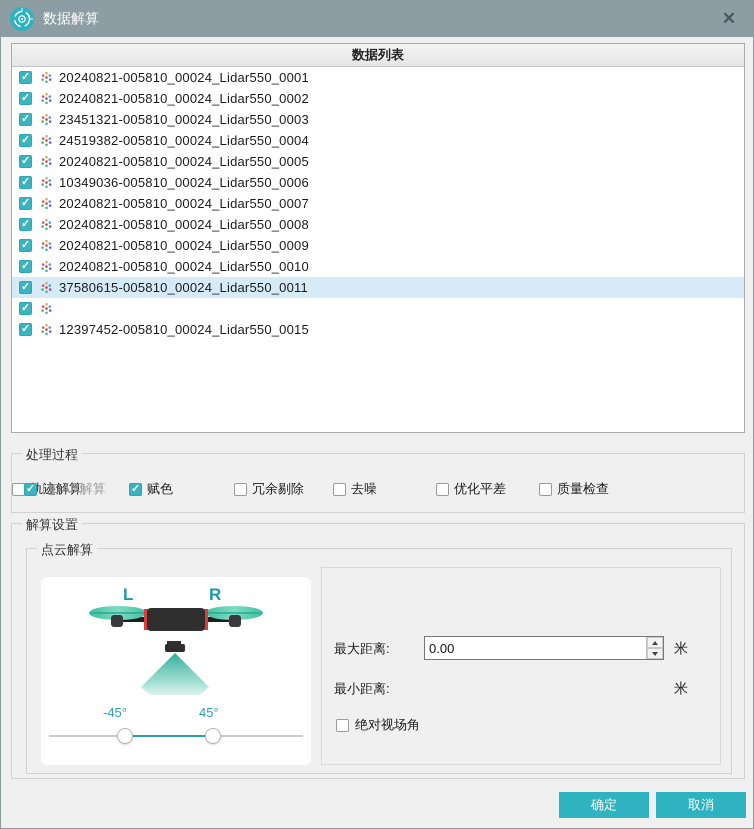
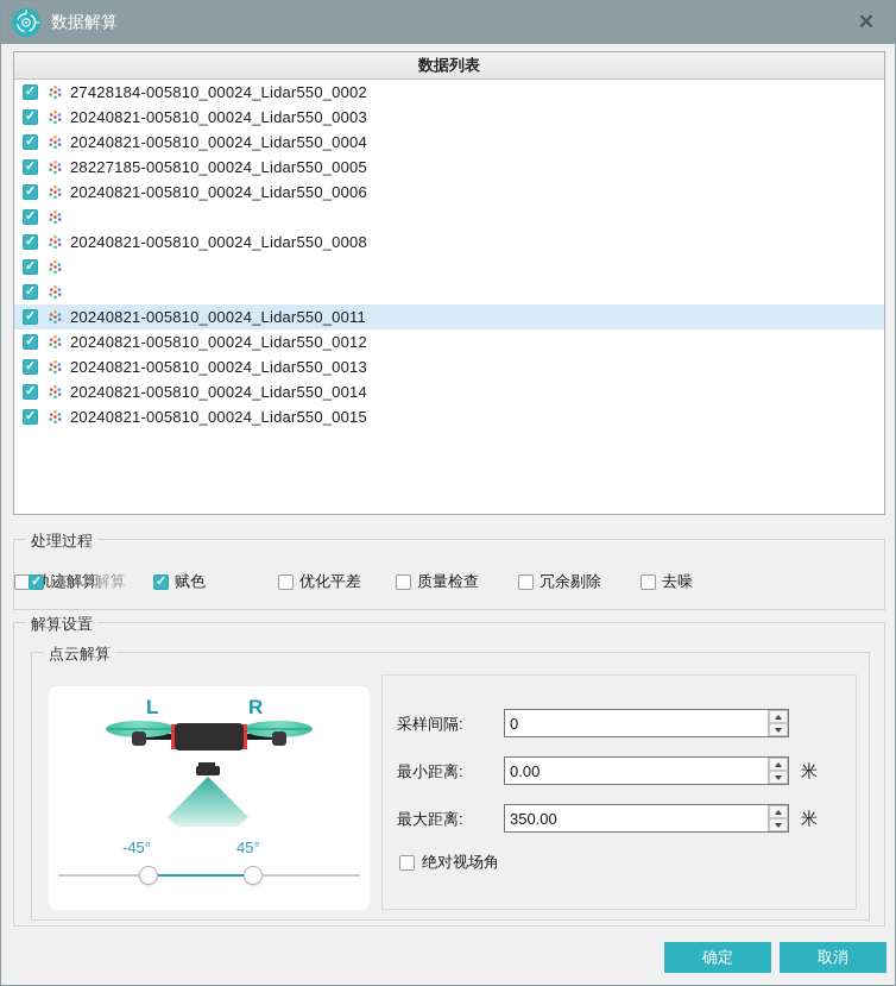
  数据解算
  ✕
  数据列表
- 20240821-005810_00024_Lidar550_0001
- 20240821-005810_00024_Lidar550_0002
+ 27428184-005810_00024_Lidar550_0002
- 23451321-005810_00024_Lidar550_0003
+ 20240821-005810_00024_Lidar550_0003
- 24519382-005810_00024_Lidar550_0004
+ 20240821-005810_00024_Lidar550_0004
- 20240821-005810_00024_Lidar550_0005
+ 28227185-005810_00024_Lidar550_0005
- 10349036-005810_00024_Lidar550_0006
+ 20240821-005810_00024_Lidar550_0006
- 20240821-005810_00024_Lidar550_0007
  20240821-005810_00024_Lidar550_0008
- 20240821-005810_00024_Lidar550_0009
- 20240821-005810_00024_Lidar550_0010
- 37580615-005810_00024_Lidar550_0011
+ 20240821-005810_00024_Lidar550_0011
+ 20240821-005810_00024_Lidar550_0012
+ 20240821-005810_00024_Lidar550_0013
+ 20240821-005810_00024_Lidar550_0014
- 12397452-005810_00024_Lidar550_0015
+ 20240821-005810_00024_Lidar550_0015
  处理过程
  迹解算
  LiDAR解算
  赋色
- 冗余剔除
+ 优化平差
- 去噪
+ 质量检查
- 优化平差
+ 冗余剔除
- 质量检查
+ 去噪
  解算设置
  点云解算
  L
  R
  -45°
  45°
  绝对视场角
+ 采样间隔:
+ 0
- 最大距离:
+ 最小距离:
  0.00
  米
- 最小距离:
+ 最大距离:
+ 350.00
  米
  确定
  取消
